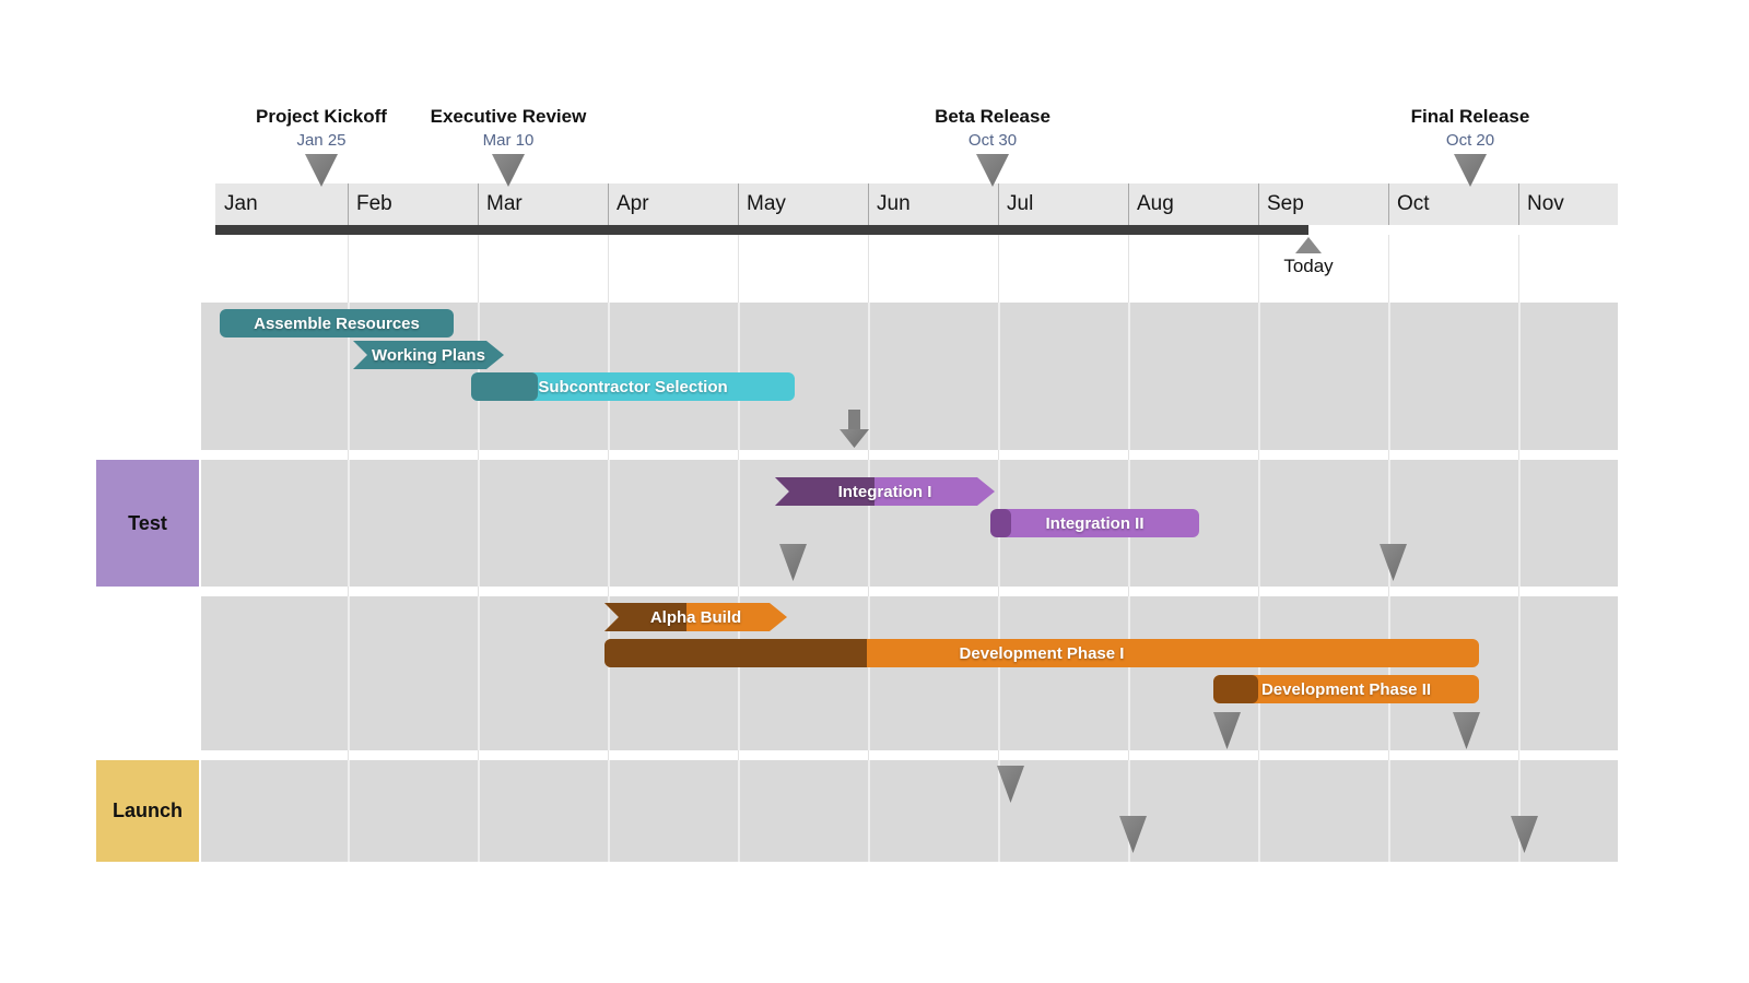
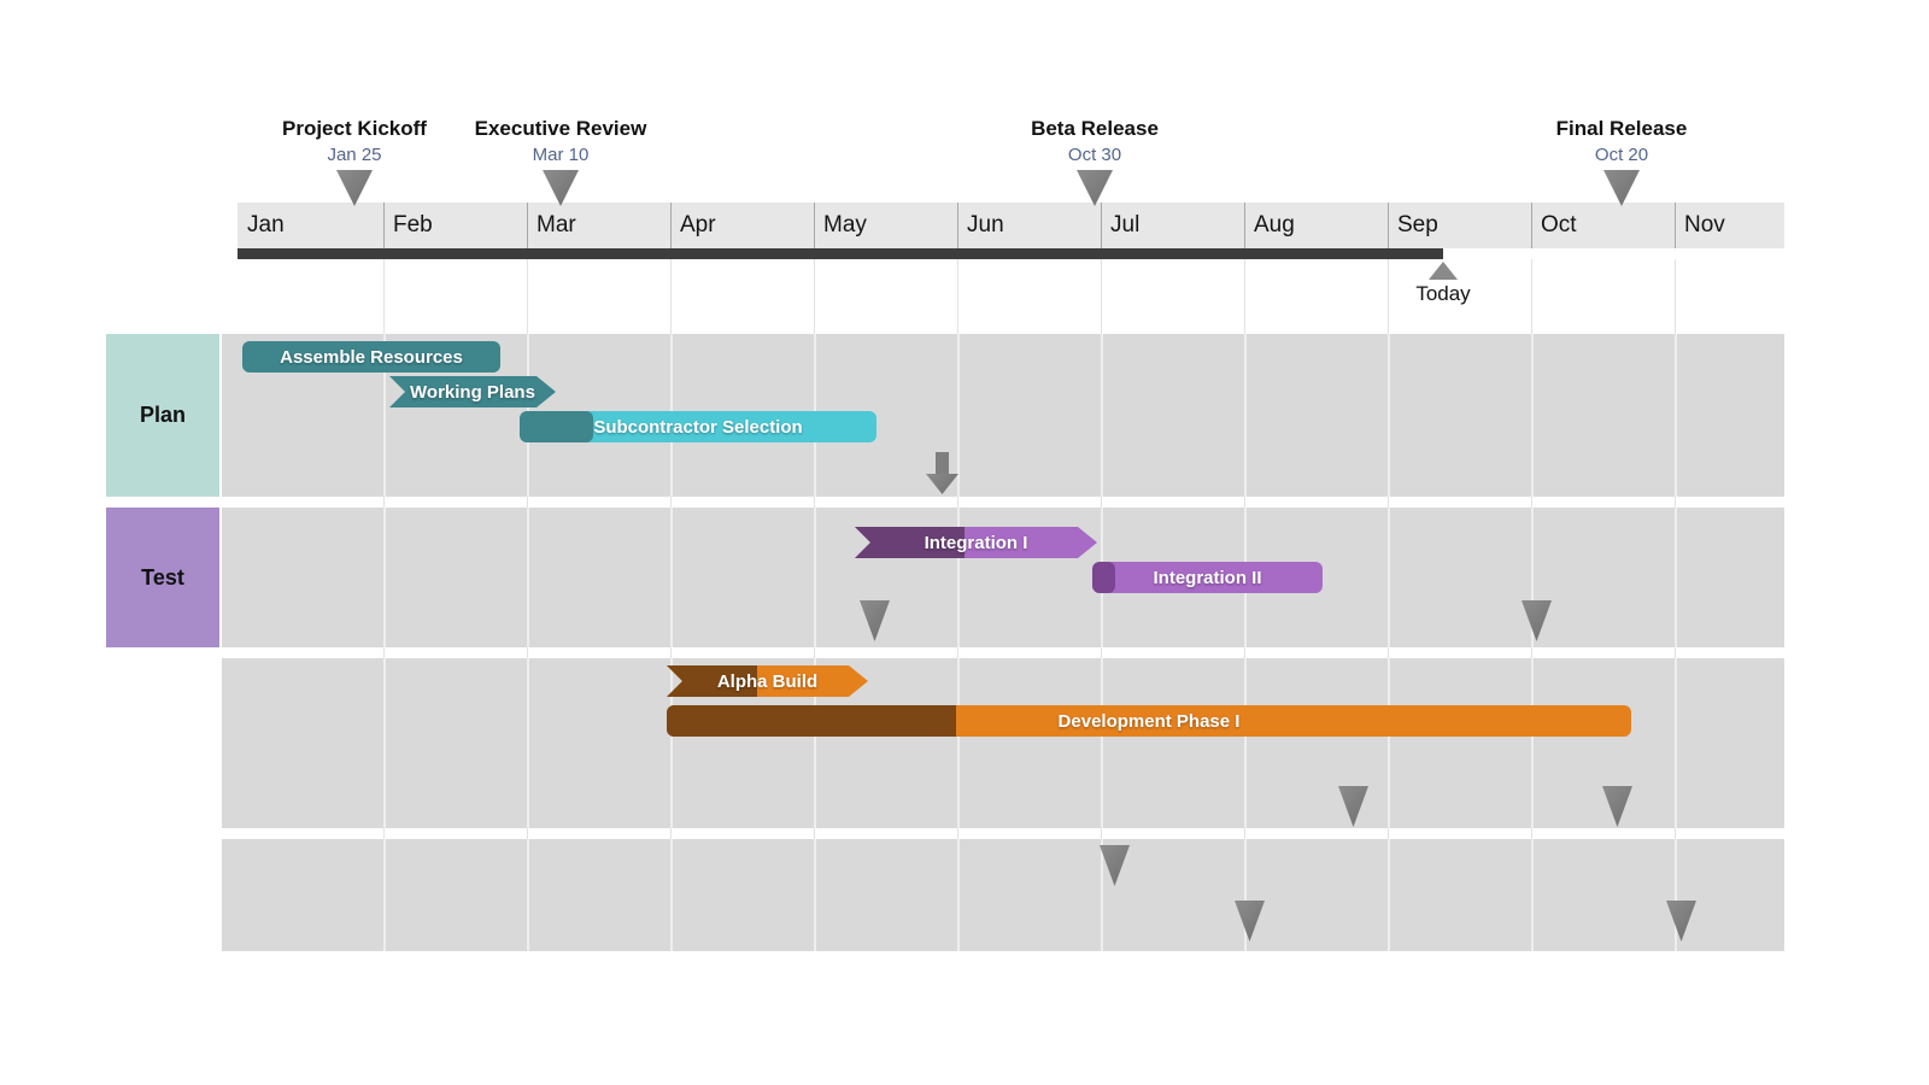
  Jan
  Feb
  Mar
  Apr
  May
  Jun
  Jul
  Aug
  Sep
  Oct
  Nov
  Today
  Project Kickoff
  Jan 25
  Executive Review
  Mar 10
  Beta Release
  Oct 30
  Final Release
  Oct 20
+ Plan
  Assemble Resources
  Working Plans
  Subcontractor Selection
  Test
  Integration I
  Integration II
  Alpha Build
  Development Phase I
- Development Phase II
- Launch
